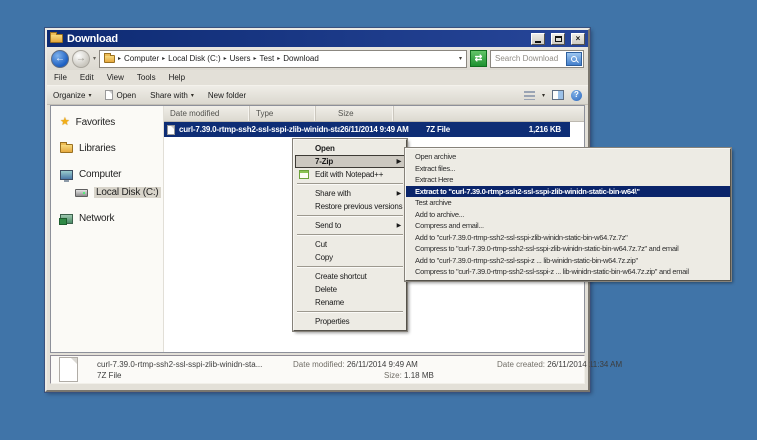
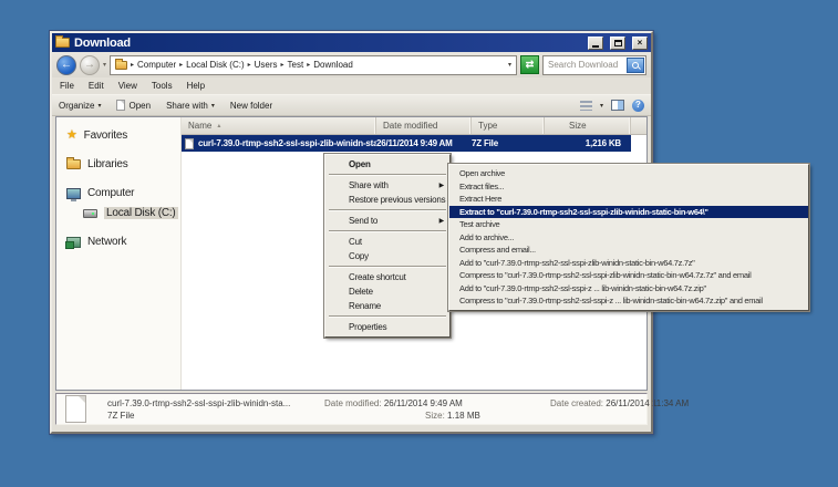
  Download
  ×
  ←
  →
  Computer
  Local Disk (C:)
  Users
  Test
  Download
  ⇄
  Search Download
  File
  Edit
  View
  Tools
  Help
  Organize
  Open
  Share with
  New folder
  ?
  ★
  Favorites
  Libraries
  Computer
  Local Disk (C:)
  Network
+ Name
  Date modified
  Type
  Size
  curl-7.39.0-rtmp-ssh2-ssl-sspi-zlib-winidn-sta
  26/11/2014 9:49 AM
  7Z File
  1,216 KB
  curl-7.39.0-rtmp-ssh2-ssl-sspi-zlib-winidn-sta...
  Date modified: 26/11/2014 9:49 AM
  Date created: 26/11/2014 11:34 AM
  7Z File
  Size: 1.18 MB
  Open
- 7-Zip
- Edit with Notepad++
  Share with
  Restore previous versions
  Send to
  Cut
  Copy
  Create shortcut
  Delete
  Rename
  Properties
  Open archive
  Extract files...
  Extract Here
  Extract to "curl-7.39.0-rtmp-ssh2-ssl-sspi-zlib-winidn-static-bin-w64\"
  Test archive
  Add to archive...
  Compress and email...
  Add to "curl-7.39.0-rtmp-ssh2-ssl-sspi-zlib-winidn-static-bin-w64.7z.7z"
  Compress to "curl-7.39.0-rtmp-ssh2-ssl-sspi-zlib-winidn-static-bin-w64.7z.7z" and email
  Add to "curl-7.39.0-rtmp-ssh2-ssl-sspi-z ... lib-winidn-static-bin-w64.7z.zip"
  Compress to "curl-7.39.0-rtmp-ssh2-ssl-sspi-z ... lib-winidn-static-bin-w64.7z.zip" and email
